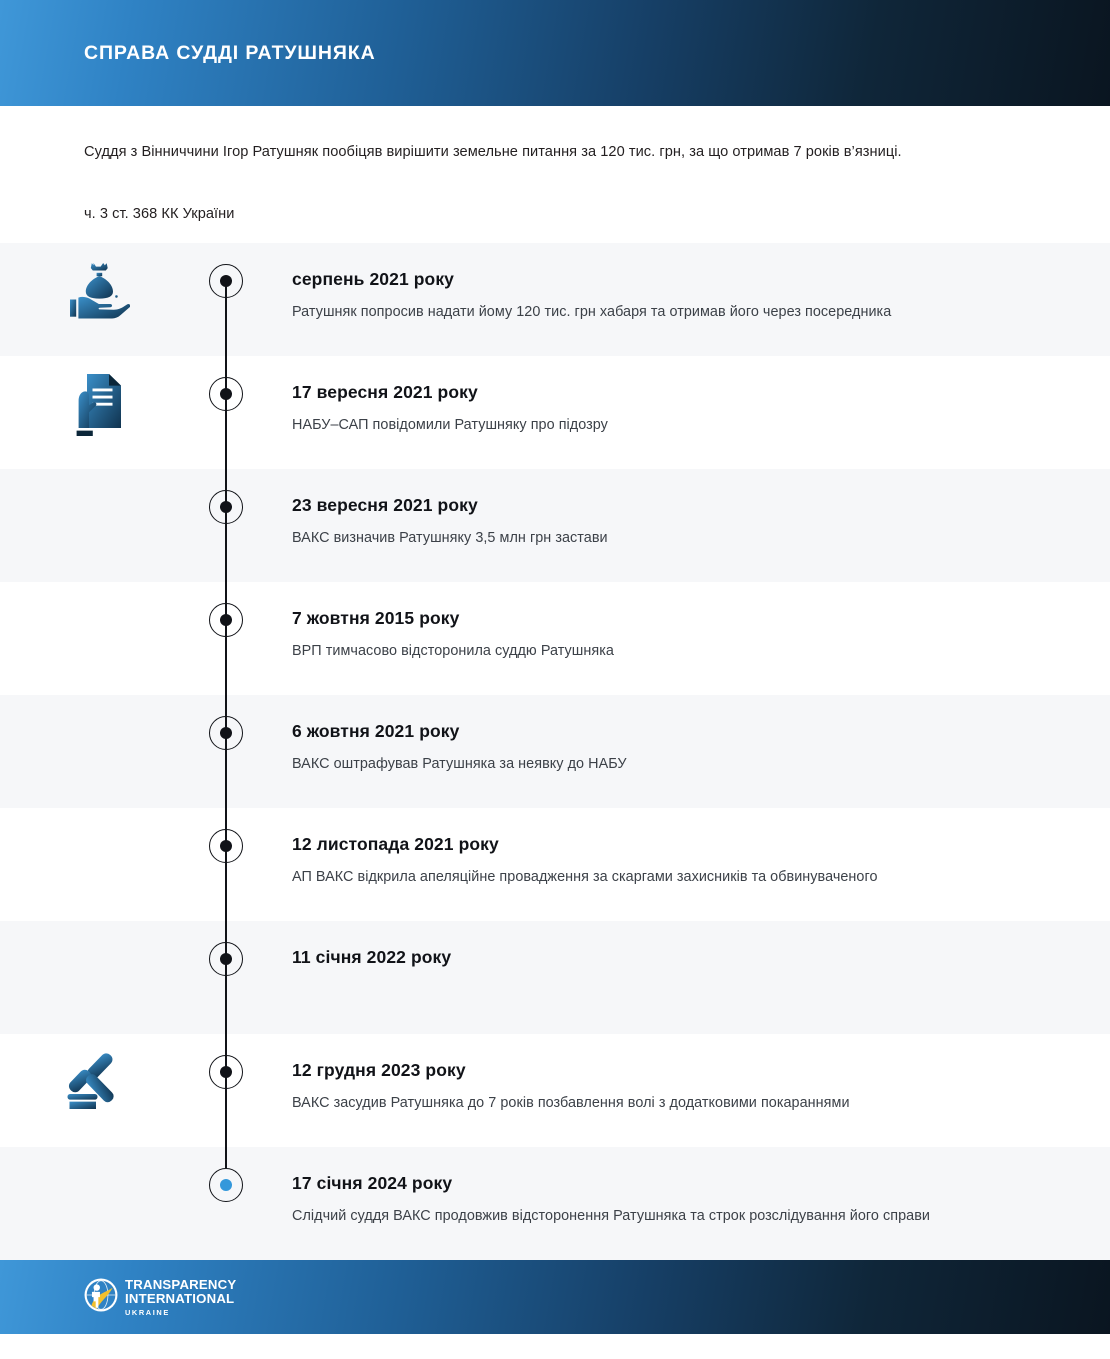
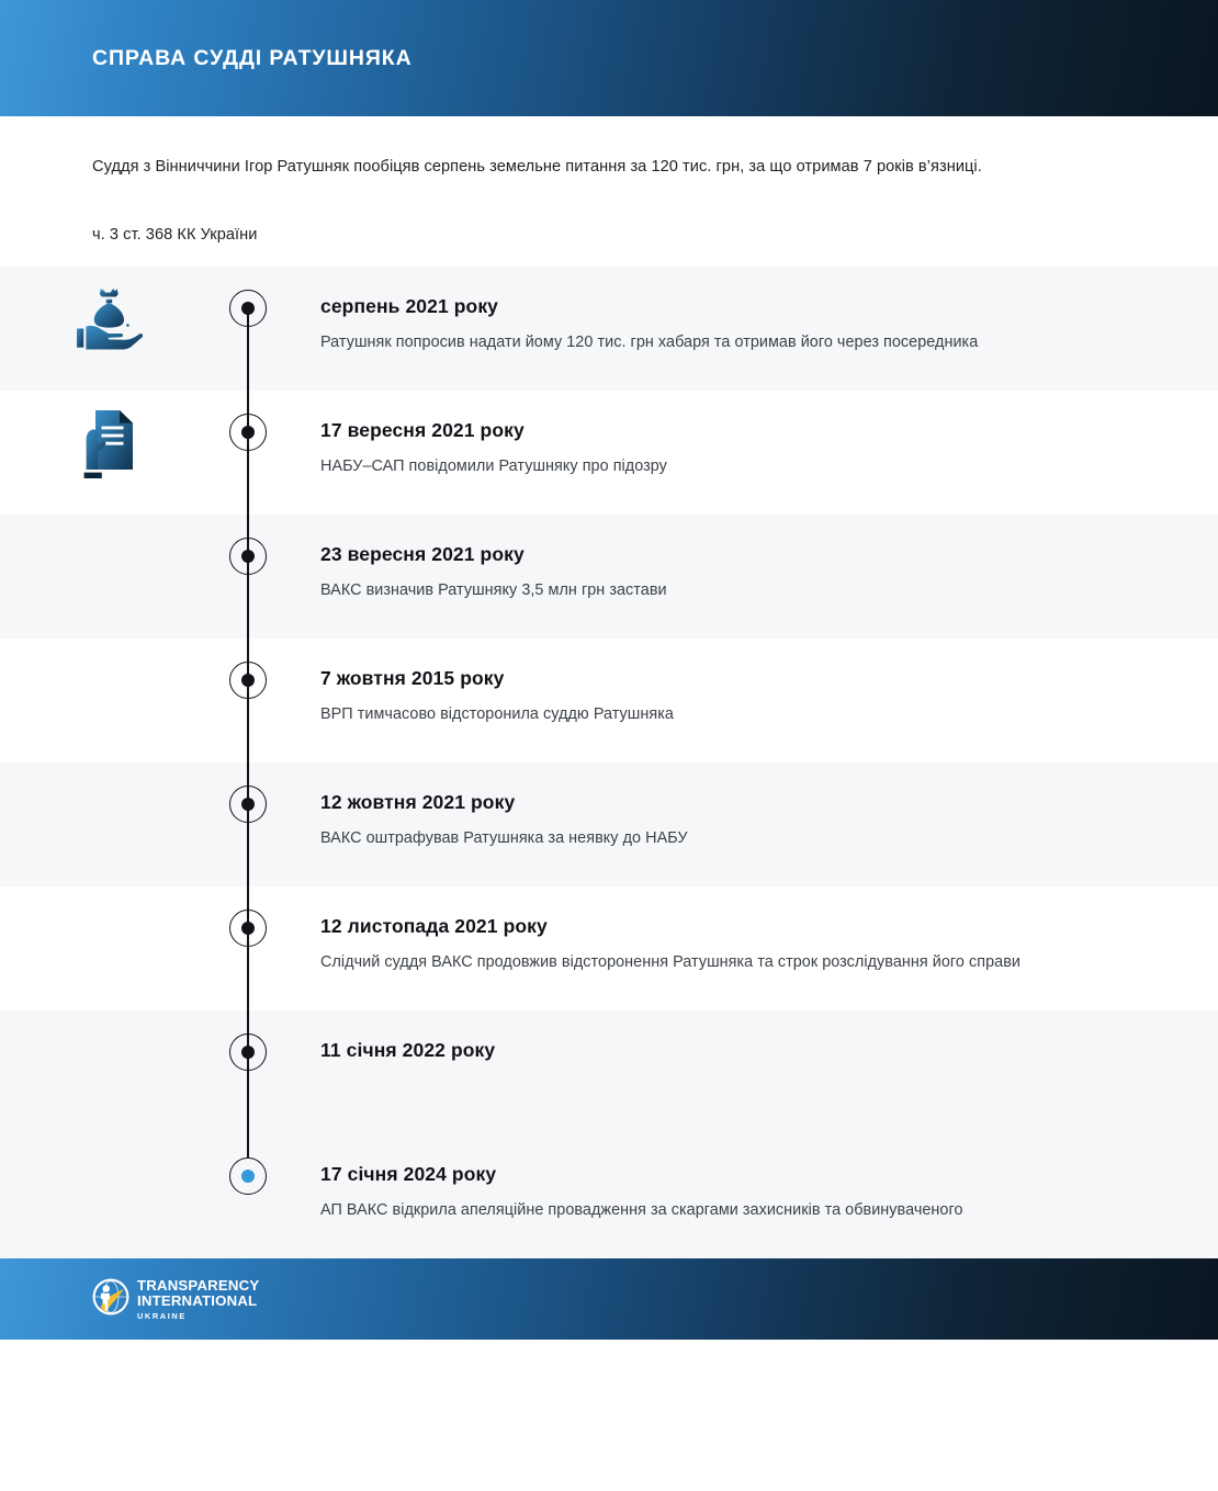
  СПРАВА СУДДІ РАТУШНЯКА
- Суддя з Вінниччини Ігор Ратушняк пообіцяв вирішити земельне питання за 120 тис. грн, за що отримав 7 років в’язниці.
+ Суддя з Вінниччини Ігор Ратушняк пообіцяв серпень земельне питання за 120 тис. грн, за що отримав 7 років в’язниці.
  ч. 3 ст. 368 КК України
  серпень 2021 року
  Ратушняк попросив надати йому 120 тис. грн хабаря та отримав його через посередника
  17 вересня 2021 року
  НАБУ–САП повідомили Ратушняку про підозру
  23 вересня 2021 року
  ВАКС визначив Ратушняку 3,5 млн грн застави
  7 жовтня 2015 року
  ВРП тимчасово відсторонила суддю Ратушняка
- 6 жовтня 2021 року
+ 12 жовтня 2021 року
  ВАКС оштрафував Ратушняка за неявку до НАБУ
  12 листопада 2021 року
- АП ВАКС відкрила апеляційне провадження за скаргами захисників та обвинуваченого
+ Слідчий суддя ВАКС продовжив відсторонення Ратушняка та строк розслідування його справи
  11 січня 2022 року
- 12 грудня 2023 року
- ВАКС засудив Ратушняка до 7 років позбавлення волі з додатковими покараннями
  17 січня 2024 року
- Слідчий суддя ВАКС продовжив відсторонення Ратушняка та строк розслідування його справи
+ АП ВАКС відкрила апеляційне провадження за скаргами захисників та обвинуваченого
  TRANSPARENCY
  INTERNATIONAL
  UKRAINE
